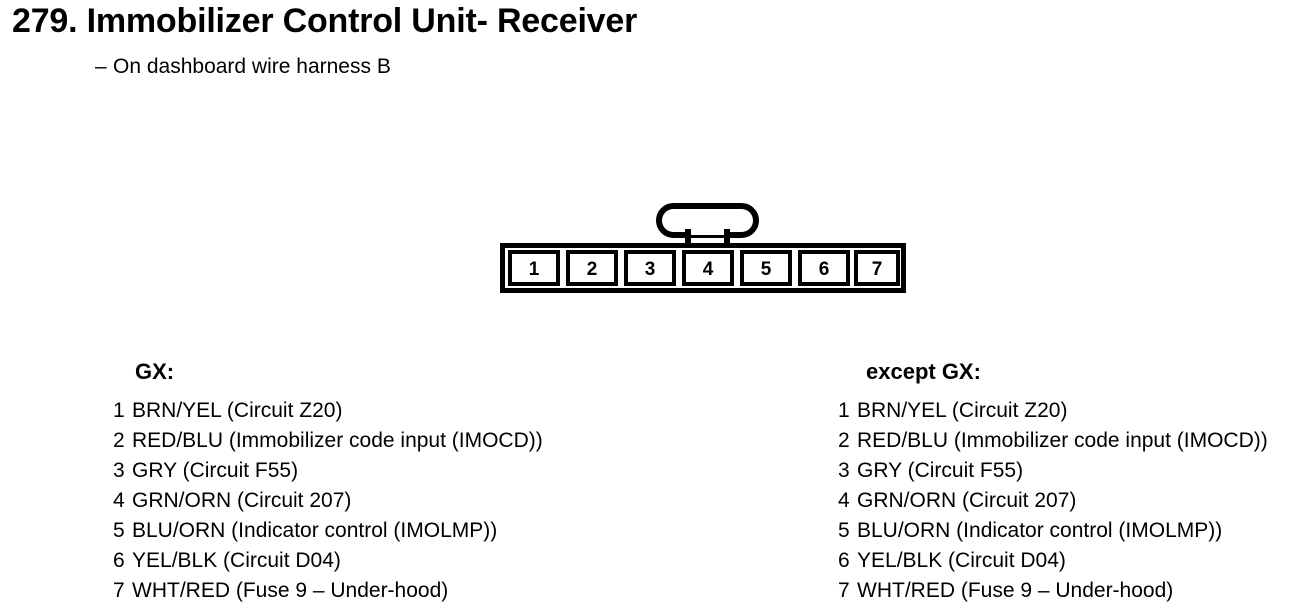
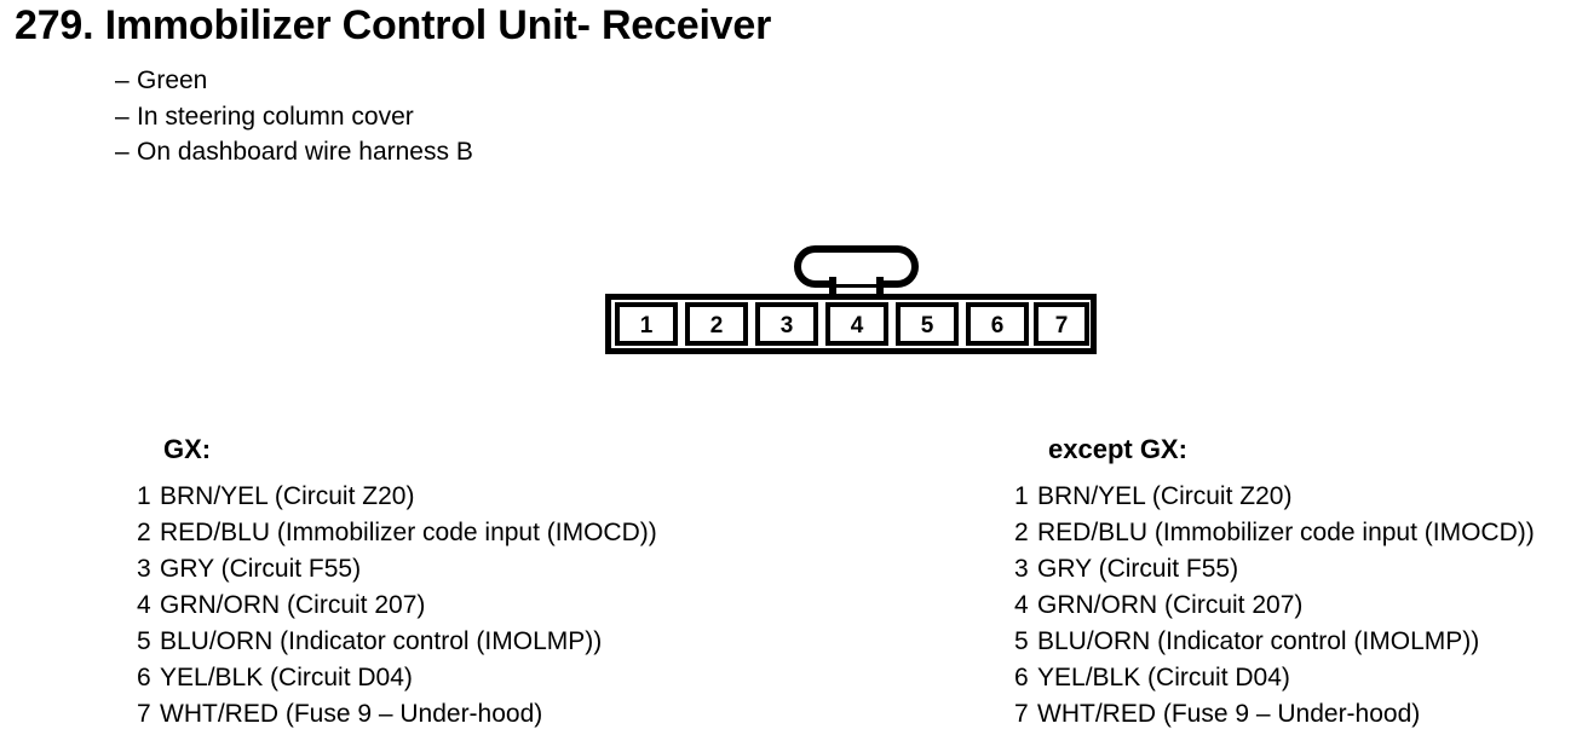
  279. Immobilizer Control Unit- Receiver
+ – Green
+ – In steering column cover
  – On dashboard wire harness B
  1
  2
  3
  4
  5
  6
  7
  GX:
  1 BRN/YEL (Circuit Z20)
  2 RED/BLU (Immobilizer code input (IMOCD))
  3 GRY (Circuit F55)
  4 GRN/ORN (Circuit 207)
  5 BLU/ORN (Indicator control (IMOLMP))
  6 YEL/BLK (Circuit D04)
  7 WHT/RED (Fuse 9 – Under-hood)
  except GX:
  1 BRN/YEL (Circuit Z20)
  2 RED/BLU (Immobilizer code input (IMOCD))
  3 GRY (Circuit F55)
  4 GRN/ORN (Circuit 207)
  5 BLU/ORN (Indicator control (IMOLMP))
  6 YEL/BLK (Circuit D04)
  7 WHT/RED (Fuse 9 – Under-hood)
